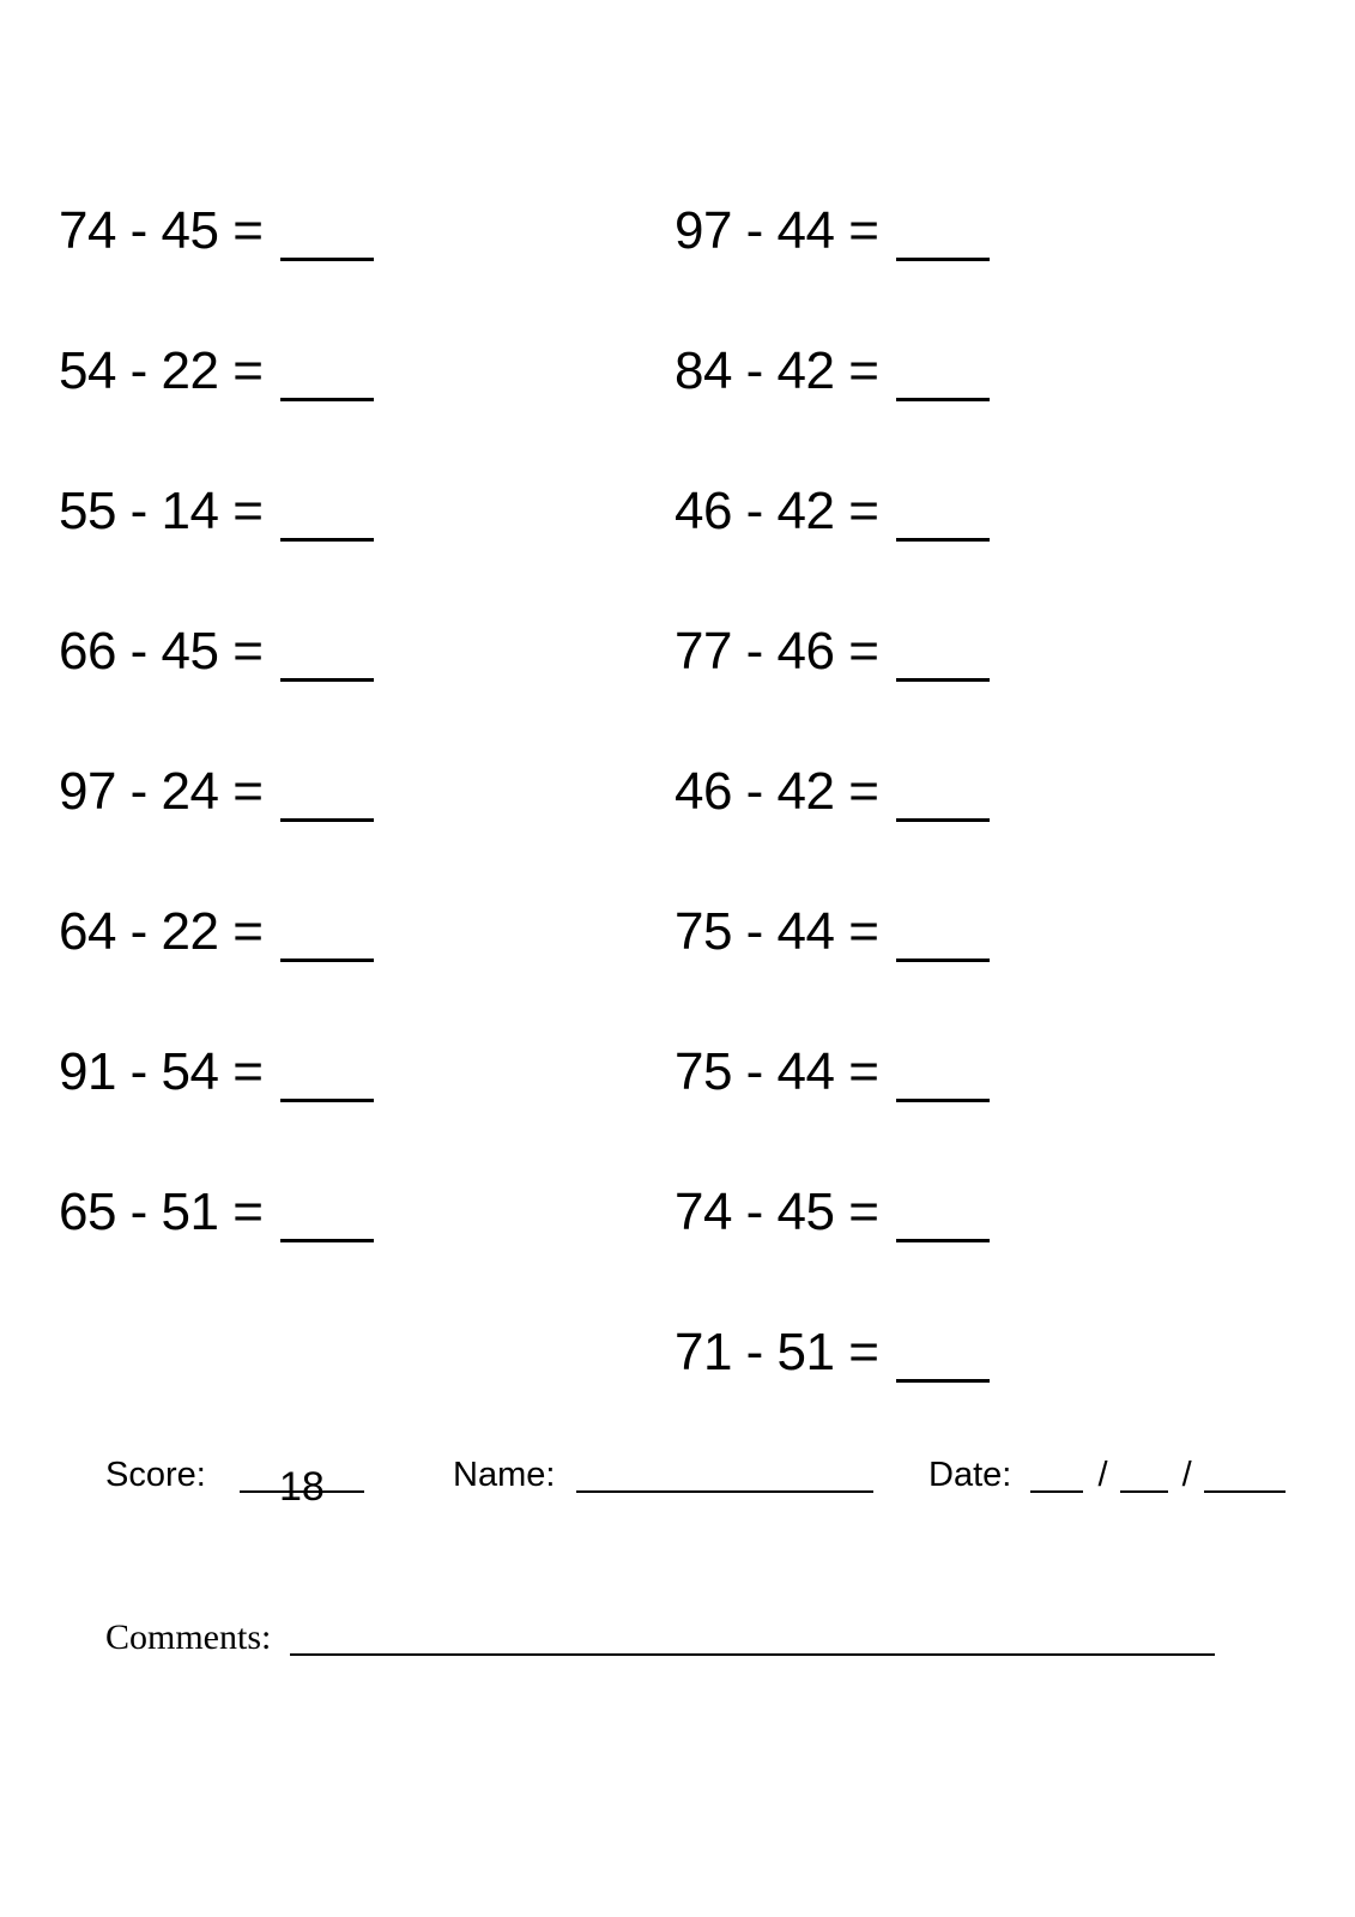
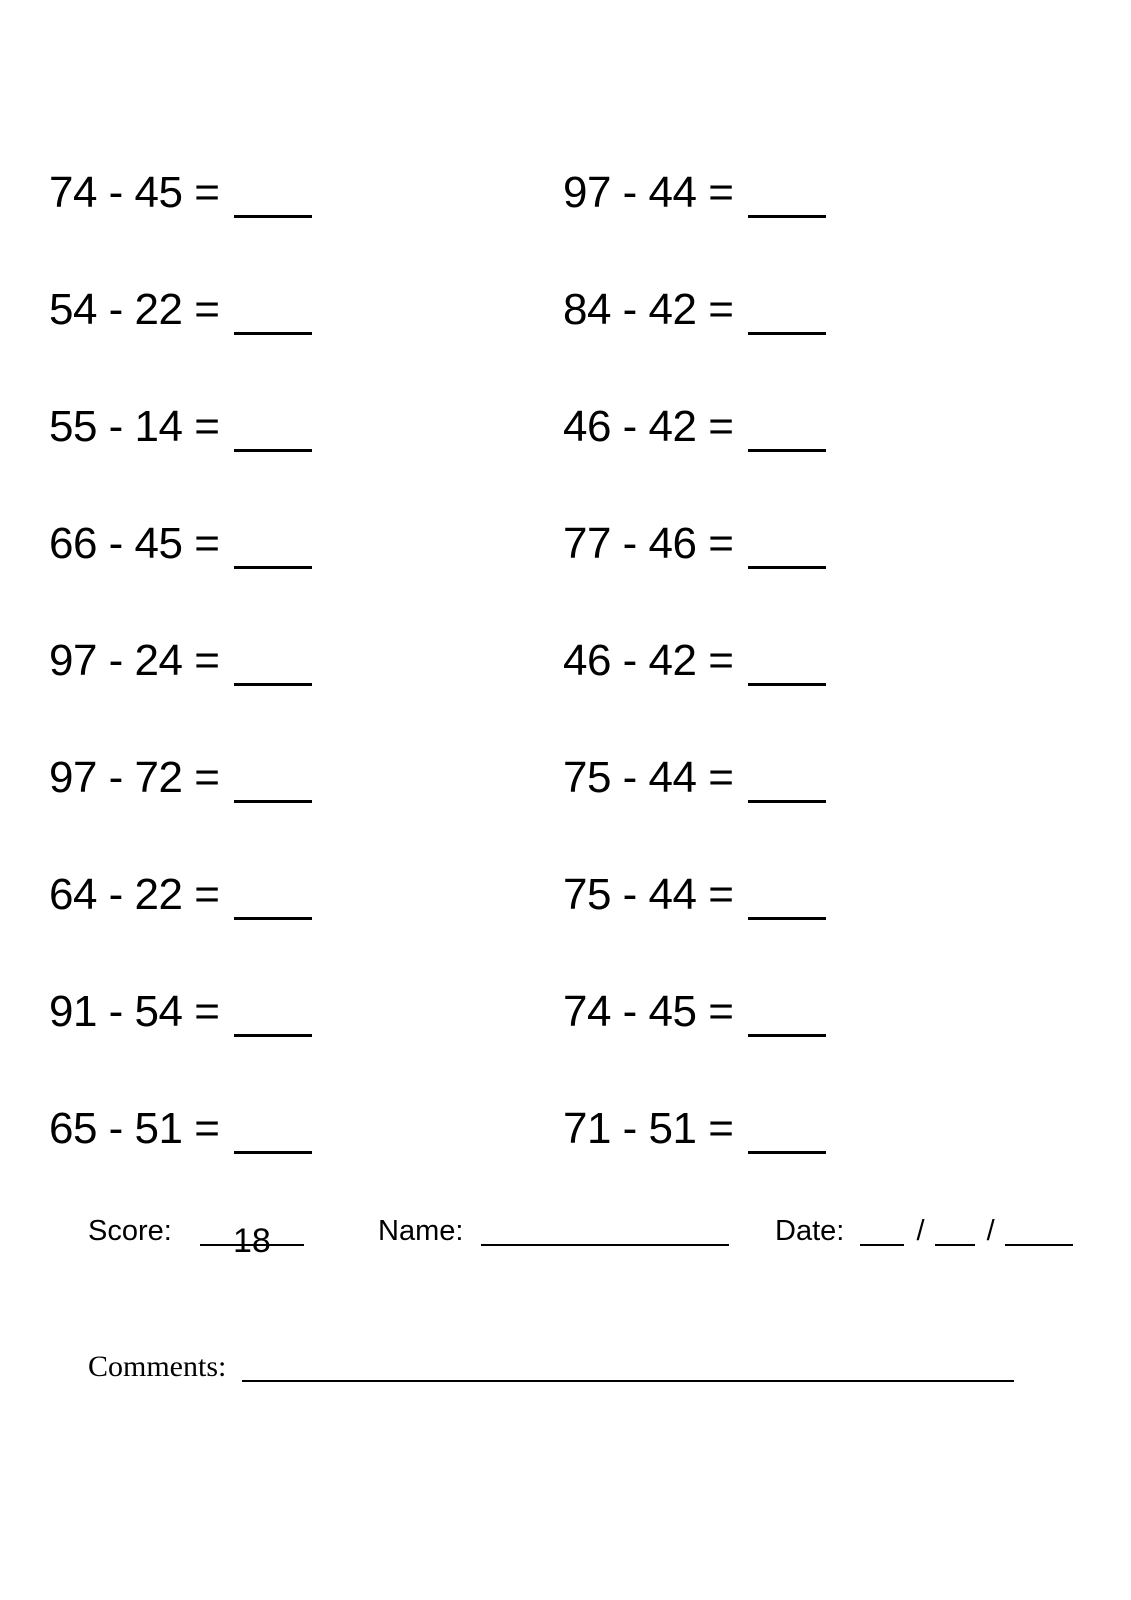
  74 - 45 =
  54 - 22 =
  55 - 14 =
  66 - 45 =
  97 - 24 =
+ 97 - 72 =
  64 - 22 =
  91 - 54 =
  65 - 51 =
  97 - 44 =
  84 - 42 =
  46 - 42 =
  77 - 46 =
  46 - 42 =
  75 - 44 =
  75 - 44 =
  74 - 45 =
  71 - 51 =
  Score:
  18
  Name:
  Date: / /
  Comments:
